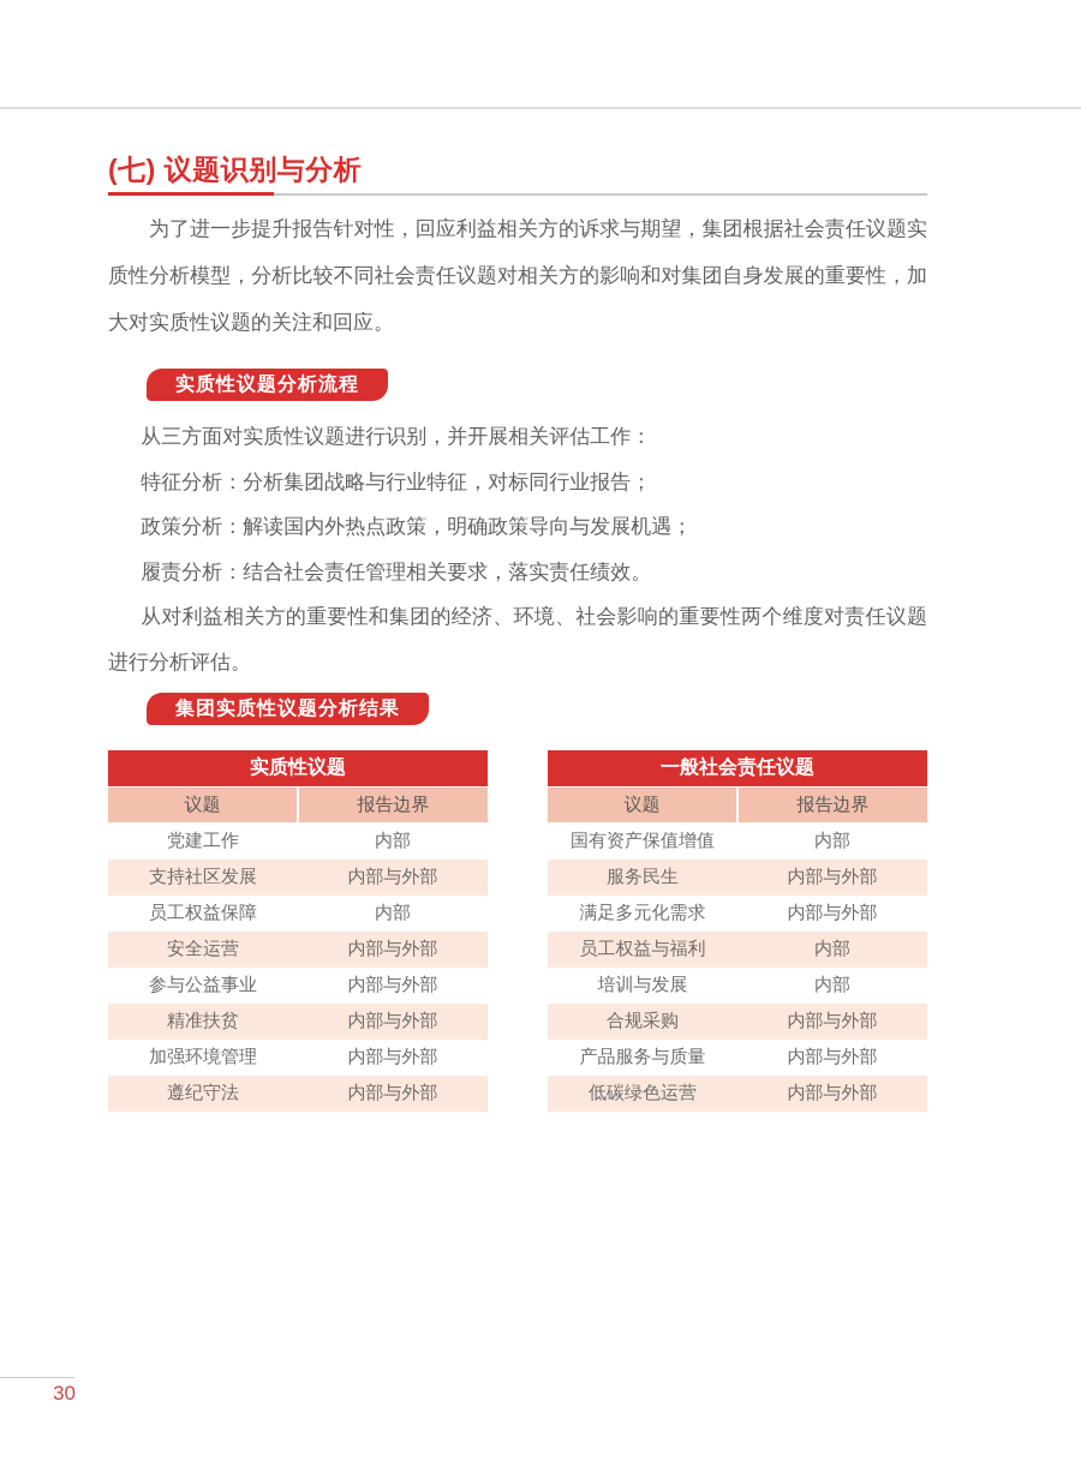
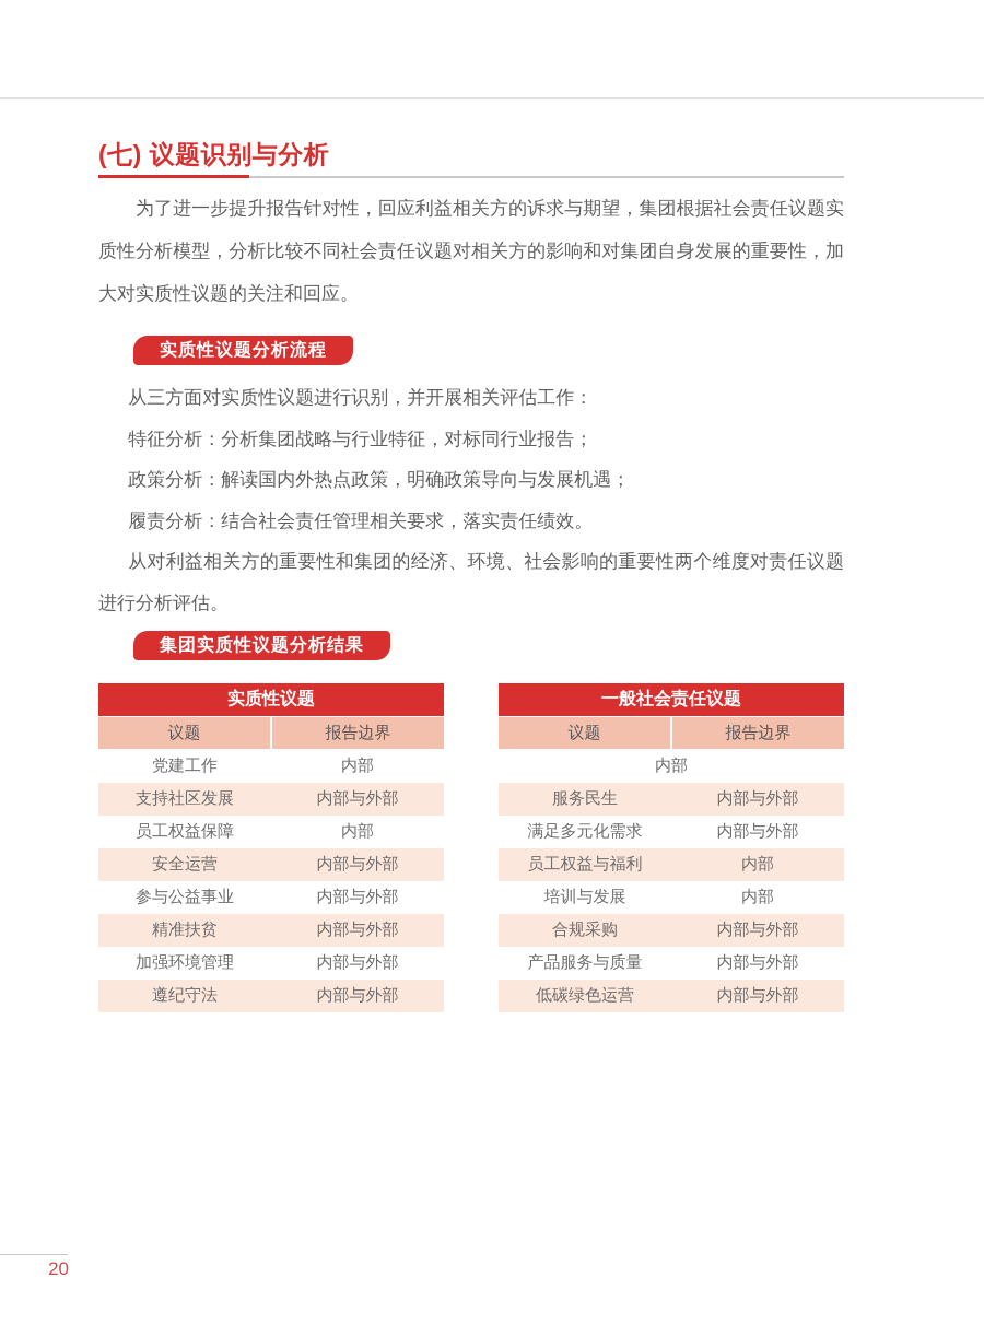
  (七) 议题识别与分析
  为了进一步提升报告针对性，回应利益相关方的诉求与期望，集团根据社会责任议题实质性分析模型，分析比较不同社会责任议题对相关方的影响和对集团自身发展的重要性，加大对实质性议题的关注和回应。
  实质性议题分析流程
  从三方面对实质性议题进行识别，并开展相关评估工作：
  特征分析：分析集团战略与行业特征，对标同行业报告；
  政策分析：解读国内外热点政策，明确政策导向与发展机遇；
  履责分析：结合社会责任管理相关要求，落实责任绩效。
  从对利益相关方的重要性和集团的经济、环境、社会影响的重要性两个维度对责任议题进行分析评估。
  集团实质性议题分析结果
  实质性议题
  议题
  报告边界
  党建工作
  内部
  支持社区发展
  内部与外部
  员工权益保障
  内部
  安全运营
  内部与外部
  参与公益事业
  内部与外部
  精准扶贫
  内部与外部
  加强环境管理
  内部与外部
  遵纪守法
  内部与外部
  一般社会责任议题
  议题
  报告边界
- 国有资产保值增值
  内部
  服务民生
  内部与外部
  满足多元化需求
  内部与外部
  员工权益与福利
  内部
  培训与发展
  内部
  合规采购
  内部与外部
  产品服务与质量
  内部与外部
  低碳绿色运营
  内部与外部
- 30
+ 20
